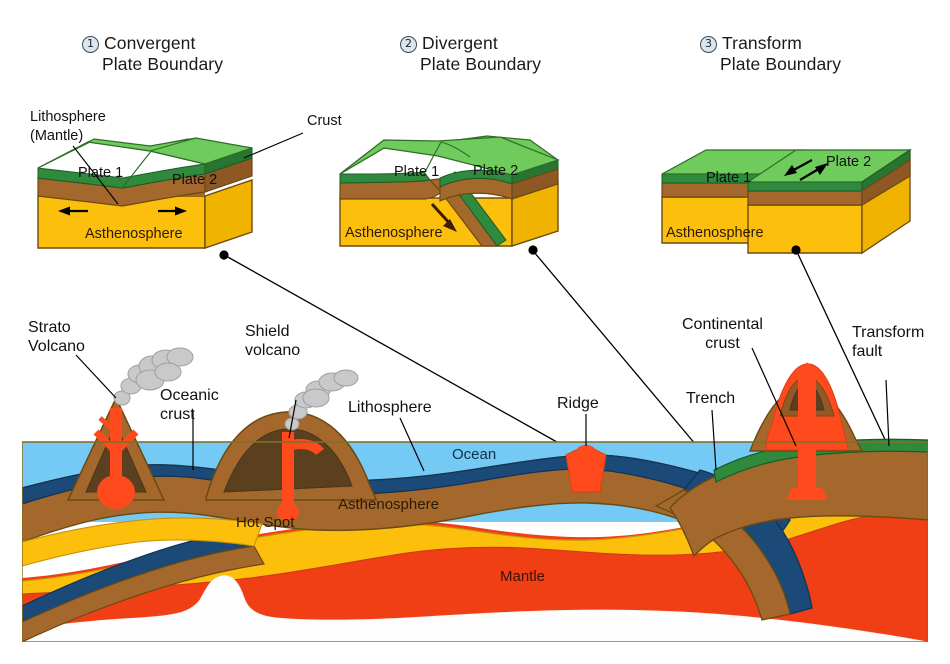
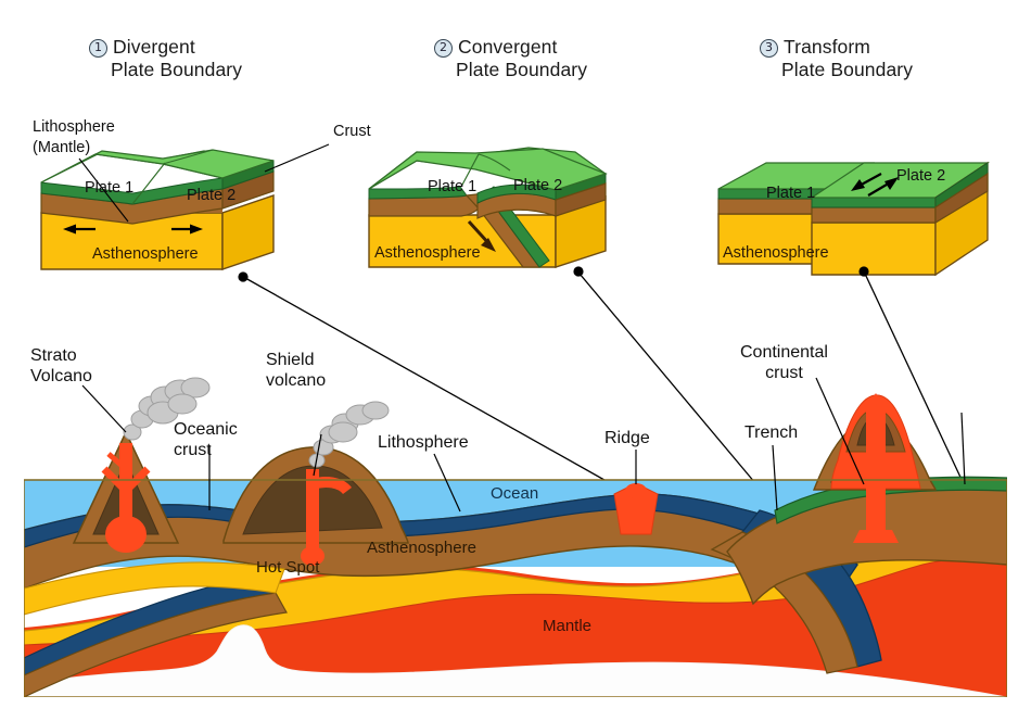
- 1 Convergent
+ 1 Divergent
  Plate Boundary
- 2 Divergent
+ 2 Convergent
  Plate Boundary
  3 Transform
  Plate Boundary
  Lithosphere
  (Mantle)
  Crust
  Plate 1
  Plate 2
  Asthenosphere
  Plate 1
  Plate 2
  Asthenosphere
  Plate 1
  Plate 2
  Asthenosphere
  Strato
  Volcano
  Oceanic
  crust
  Shield
  volcano
  Lithosphere
  Ridge
  Trench
  Continental
  crust
- Transform
- fault
  Ocean
  Asthenosphere
  Hot Spot
  Mantle
